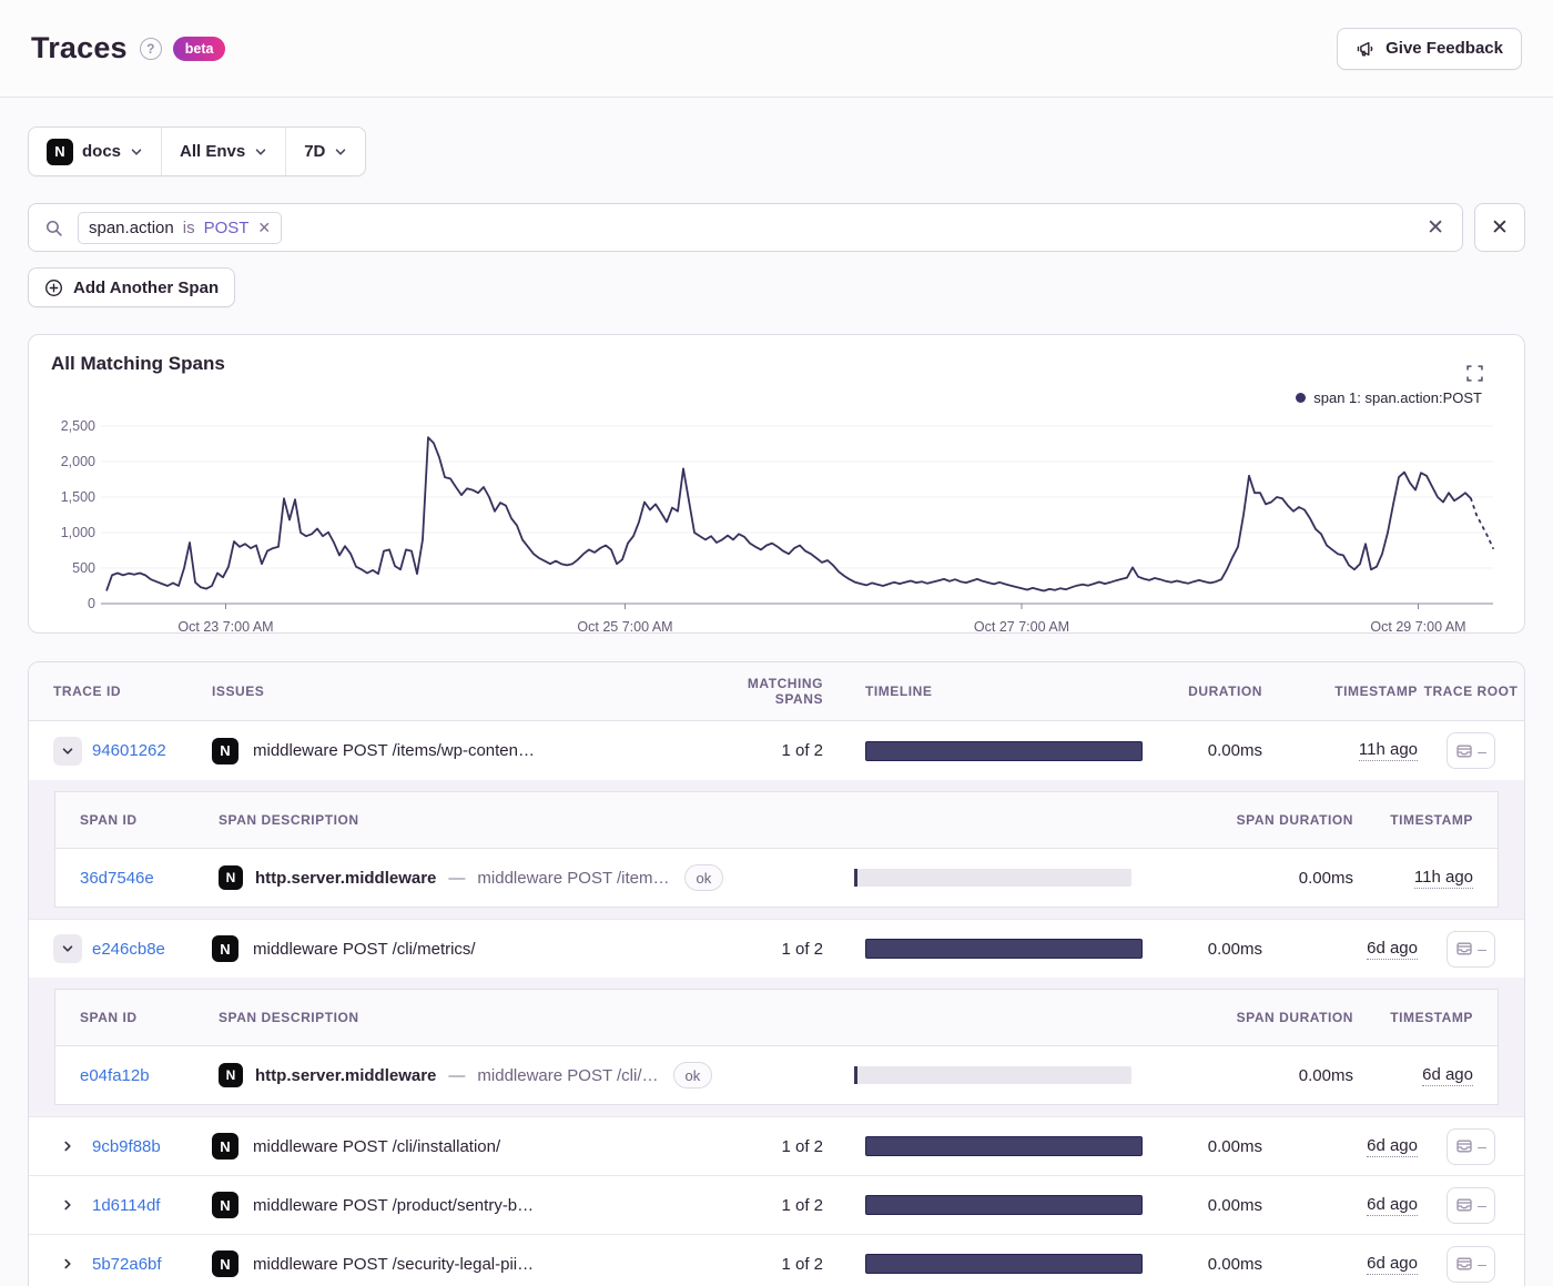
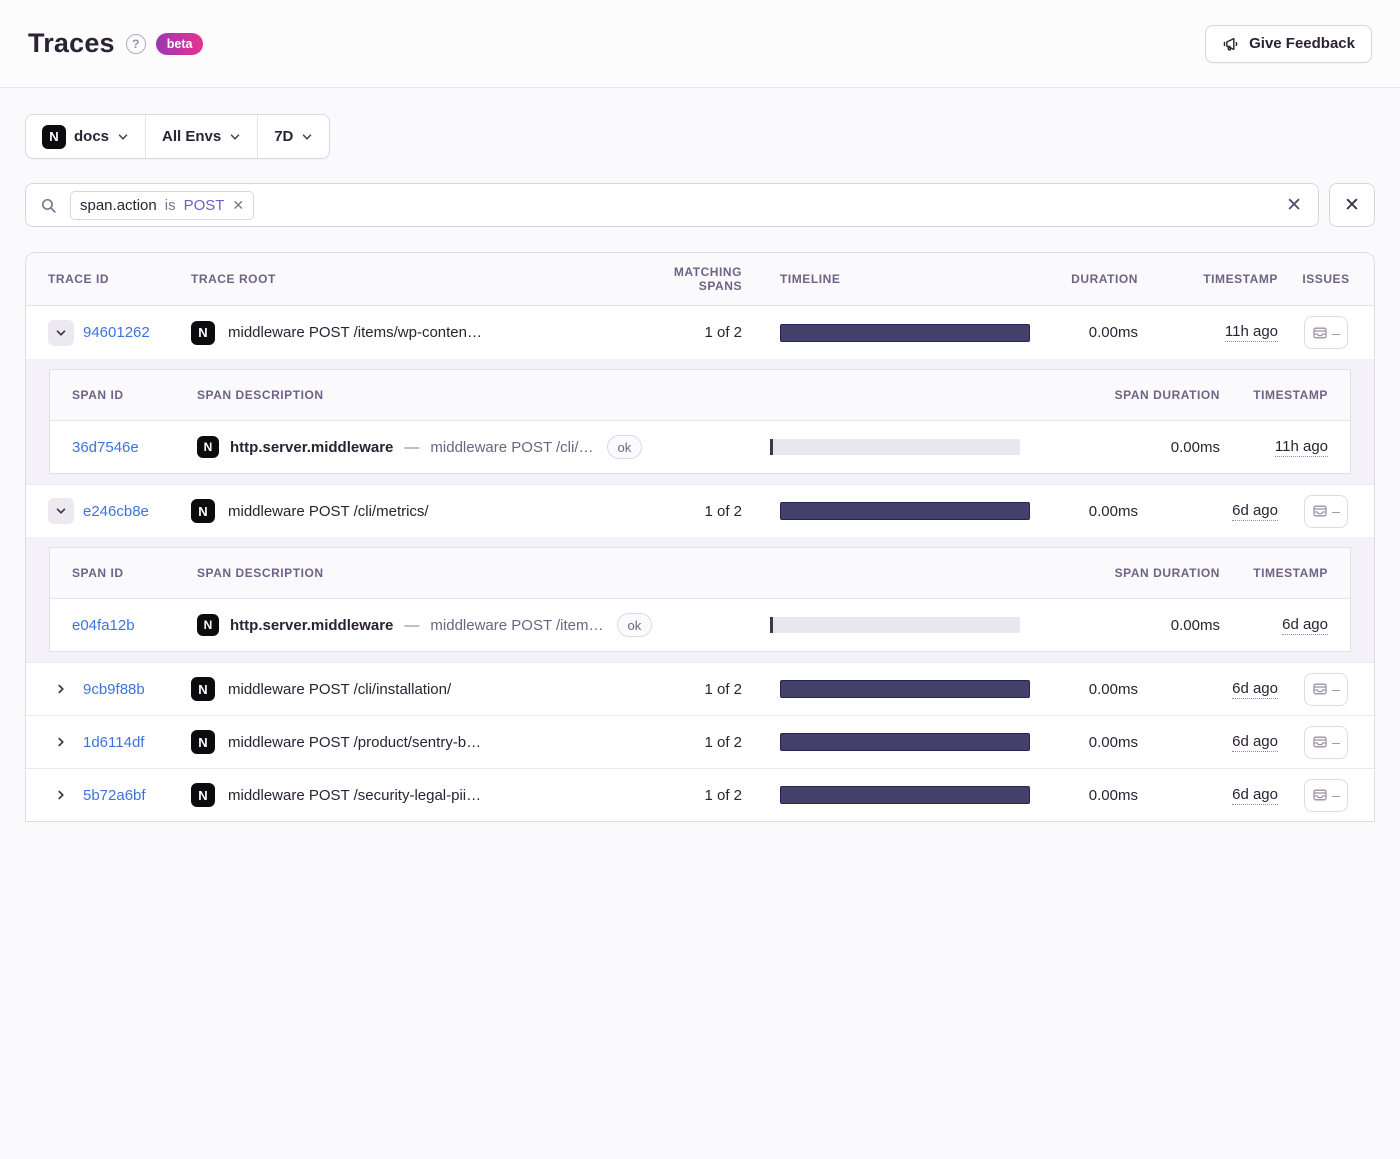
  Traces
  ?
  beta
  Give Feedback
  N
  docs
  All Envs
  7D
  span.action
  is
  POST
  ✕
  ✕
  ✕
- Add Another Span
- All Matching Spans
- span 1: span.action:POST
- 0
- 500
- 1,000
- 1,500
- 2,000
- 2,500
- Oct 23 7:00 AM
- Oct 25 7:00 AM
- Oct 27 7:00 AM
- Oct 29 7:00 AM
  TRACE ID
- ISSUES
+ TRACE ROOT
  MATCHING SPANS
  TIMELINE
  DURATION
  TIMESTAMP
- TRACE ROOT
+ ISSUES
  94601262
  N
  middleware POST /items/wp-conten…
  1 of 2
  0.00ms
  11h ago
  –
  SPAN ID
  SPAN DESCRIPTION
  SPAN DURATION
  TIMESTAMP
  36d7546e
  N
  http.server.middleware
  —
- middleware POST /item…
+ middleware POST /cli/…
  ok
  0.00ms
  11h ago
  e246cb8e
  N
  middleware POST /cli/metrics/
  1 of 2
  0.00ms
  6d ago
  –
  SPAN ID
  SPAN DESCRIPTION
  SPAN DURATION
  TIMESTAMP
  e04fa12b
  N
  http.server.middleware
  —
- middleware POST /cli/…
+ middleware POST /item…
  ok
  0.00ms
  6d ago
  9cb9f88b
  N
  middleware POST /cli/installation/
  1 of 2
  0.00ms
  6d ago
  –
  1d6114df
  N
  middleware POST /product/sentry-b…
  1 of 2
  0.00ms
  6d ago
  –
  5b72a6bf
  N
  middleware POST /security-legal-pii…
  1 of 2
  0.00ms
  6d ago
  –
